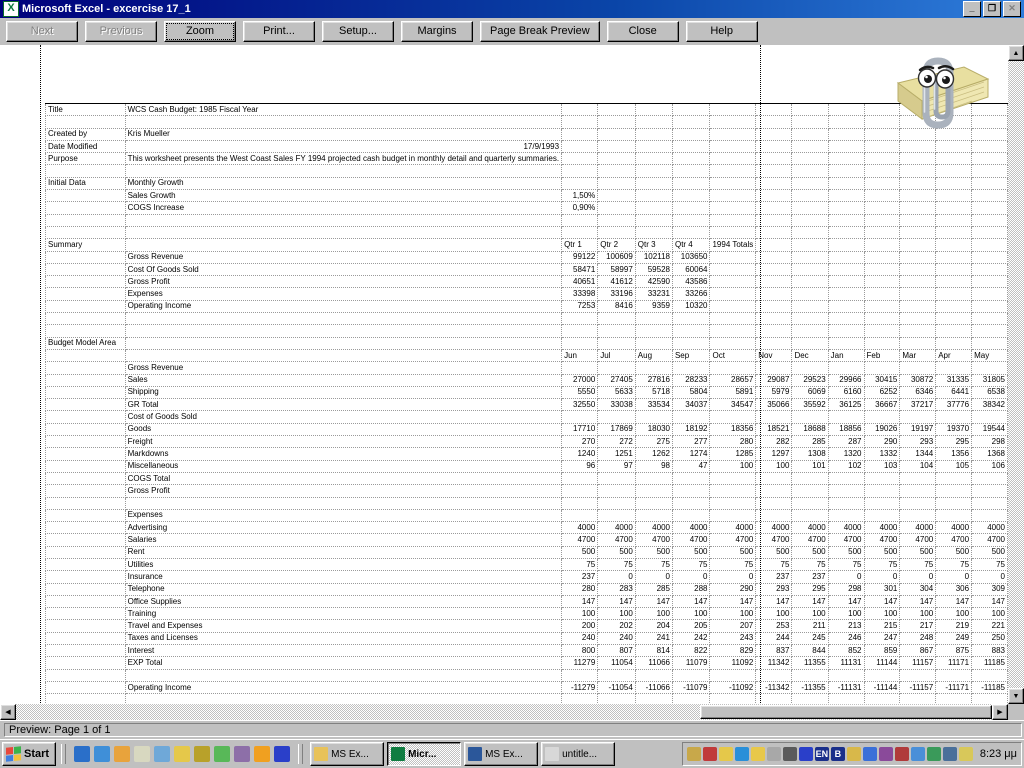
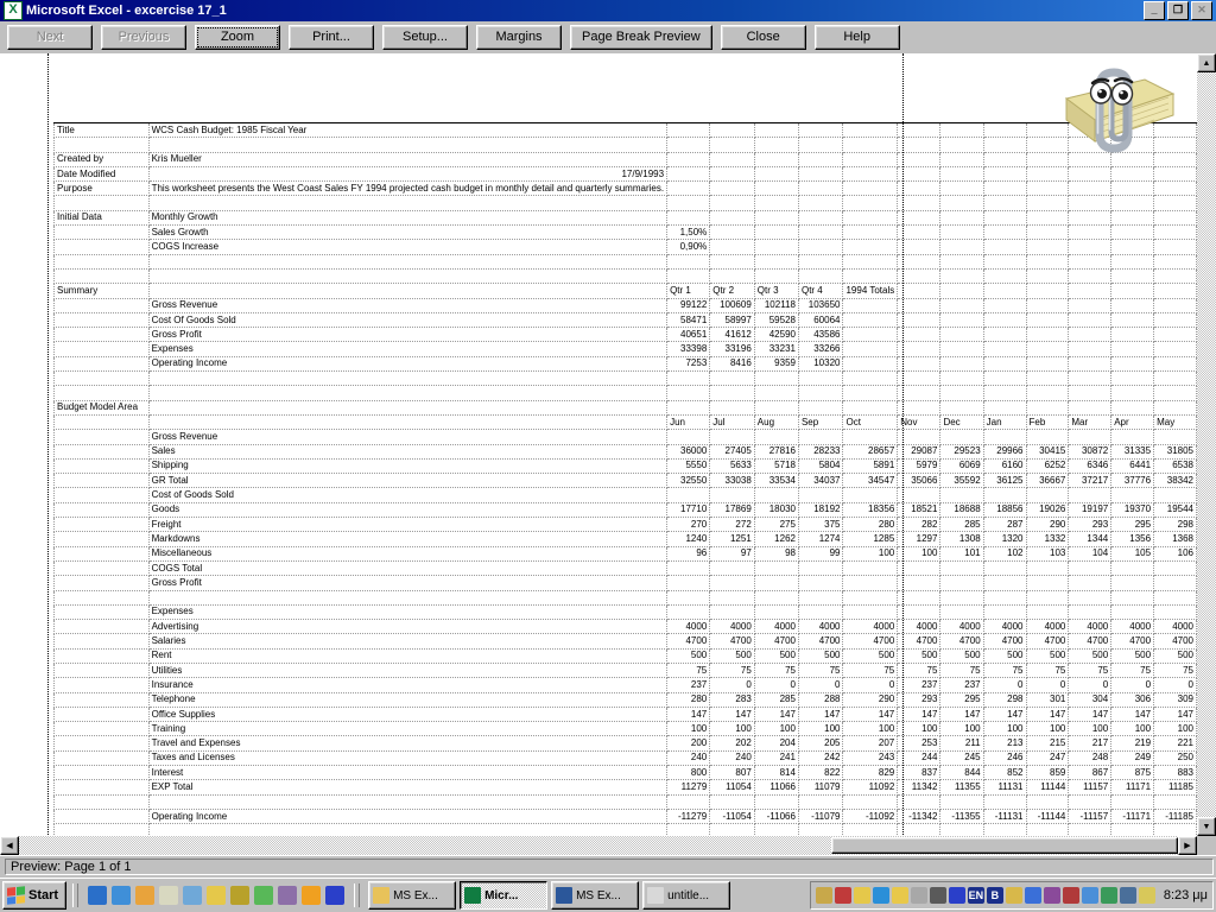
  Microsoft Excel - excercise 17_1
  _
  ❐
  ✕
  Next
  Previous
  Zoom
  Print...
  Setup...
  Margins
  Page Break Preview
  Close
  Help
  Title	WCS Cash Budget: 1985 Fiscal Year
  Created by	Kris Mueller
  Date Modified	17/9/1993
  Purpose	This worksheet presents the West Coast Sales FY 1994 projected cash budget in monthly detail and quarterly summaries.
  Initial Data	Monthly Growth
  	Sales Growth	1,50%
  	COGS Increase	0,90%
  Summary		Qtr 1	Qtr 2	Qtr 3	Qtr 4	1994 Totals
  	Gross Revenue	99122	100609	102118	103650
  	Cost Of Goods Sold	58471	58997	59528	60064
  	Gross Profit	40651	41612	42590	43586
  	Expenses	33398	33196	33231	33266
  	Operating Income	7253	8416	9359	10320
  Budget Model Area
  		Jun	Jul	Aug	Sep	Oct	Nov	Dec	Jan	Feb	Mar	Apr	May
  	Gross Revenue
- 	Sales	27000	27405	27816	28233	28657	29087	29523	29966	30415	30872	31335	31805
+ 	Sales	36000	27405	27816	28233	28657	29087	29523	29966	30415	30872	31335	31805
  	Shipping	5550	5633	5718	5804	5891	5979	6069	6160	6252	6346	6441	6538
  	GR Total	32550	33038	33534	34037	34547	35066	35592	36125	36667	37217	37776	38342
  	Cost of Goods Sold
  	Goods	17710	17869	18030	18192	18356	18521	18688	18856	19026	19197	19370	19544
- 	Freight	270	272	275	277	280	282	285	287	290	293	295	298
+ 	Freight	270	272	275	375	280	282	285	287	290	293	295	298
  	Markdowns	1240	1251	1262	1274	1285	1297	1308	1320	1332	1344	1356	1368
- 	Miscellaneous	96	97	98	47	100	100	101	102	103	104	105	106
+ 	Miscellaneous	96	97	98	99	100	100	101	102	103	104	105	106
  	COGS Total
  	Gross Profit
  	Expenses
  	Advertising	4000	4000	4000	4000	4000	4000	4000	4000	4000	4000	4000	4000
  	Salaries	4700	4700	4700	4700	4700	4700	4700	4700	4700	4700	4700	4700
  	Rent	500	500	500	500	500	500	500	500	500	500	500	500
  	Utilities	75	75	75	75	75	75	75	75	75	75	75	75
  	Insurance	237	0	0	0	0	237	237	0	0	0	0	0
  	Telephone	280	283	285	288	290	293	295	298	301	304	306	309
  	Office Supplies	147	147	147	147	147	147	147	147	147	147	147	147
  	Training	100	100	100	100	100	100	100	100	100	100	100	100
  	Travel and Expenses	200	202	204	205	207	253	211	213	215	217	219	221
  	Taxes and Licenses	240	240	241	242	243	244	245	246	247	248	249	250
  	Interest	800	807	814	822	829	837	844	852	859	867	875	883
  	EXP Total	11279	11054	11066	11079	11092	11342	11355	11131	11144	11157	11171	11185
  	Operating Income	-11279	-11054	-11066	-11079	-11092	-11342	-11355	-11131	-11144	-11157	-11171	-11185
  Preview: Page 1 of 1
  Start
  MS Ex...
  Micr...
  MS Ex...
  untitle...
  EN
  B
  8:23 μμ
